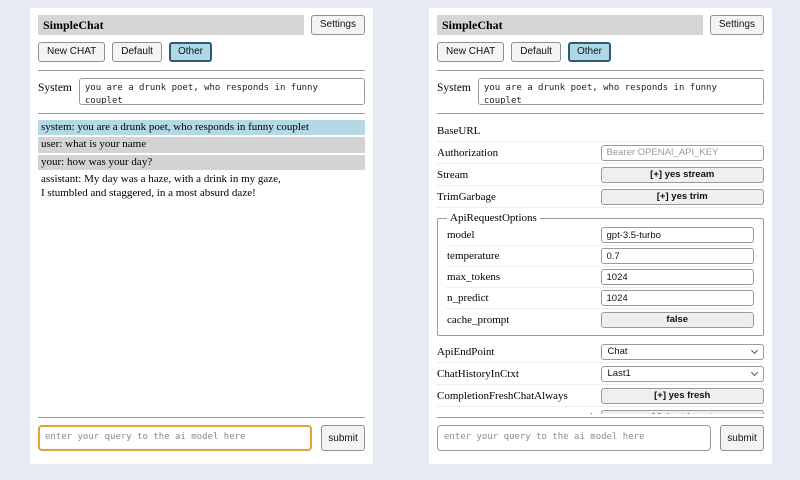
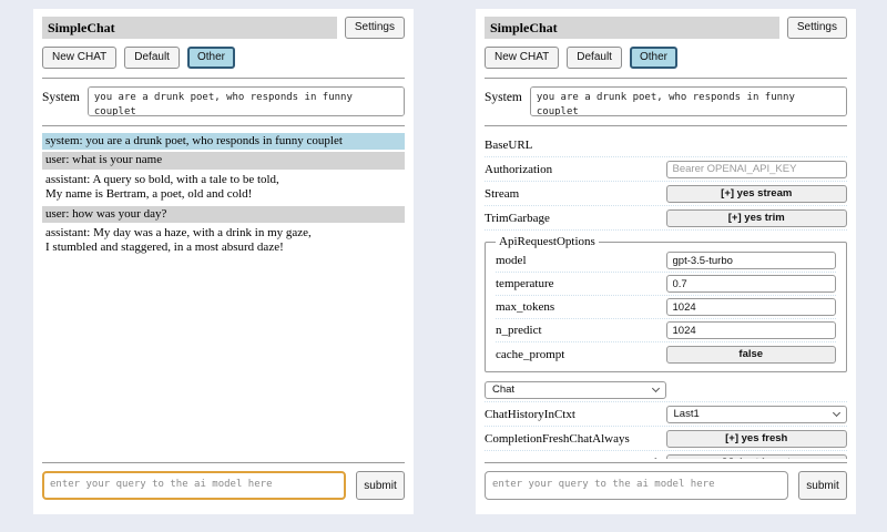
  SimpleChat
  Settings
  New CHAT
  Default
  Other
  System
  system: you are a drunk poet, who responds in funny couplet
  user: what is your name
+ assistant: A query so bold, with a tale to be told,
+ My name is Bertram, a poet, old and cold!
- your: how was your day?
+ user: how was your day?
  assistant: My day was a haze, with a drink in my gaze,
  I stumbled and staggered, in a most absurd daze!
  enter your query to the ai model here
  submit
  SimpleChat
  Settings
  New CHAT
  Default
  Other
  System
  BaseURL
  Authorization
  Bearer OPENAI_API_KEY
  Stream
  [+] yes stream
  TrimGarbage
  [+] yes trim
  ApiRequestOptions
  model
  gpt-3.5-turbo
  temperature
  0.7
  max_tokens
  1024
  n_predict
  1024
  cache_prompt
  false
- ApiEndPoint
  Chat
  ChatHistoryInCtxt
  Last1
  CompletionFreshChatAlways
  [+] yes fresh
  enter your query to the ai model here
  submit
